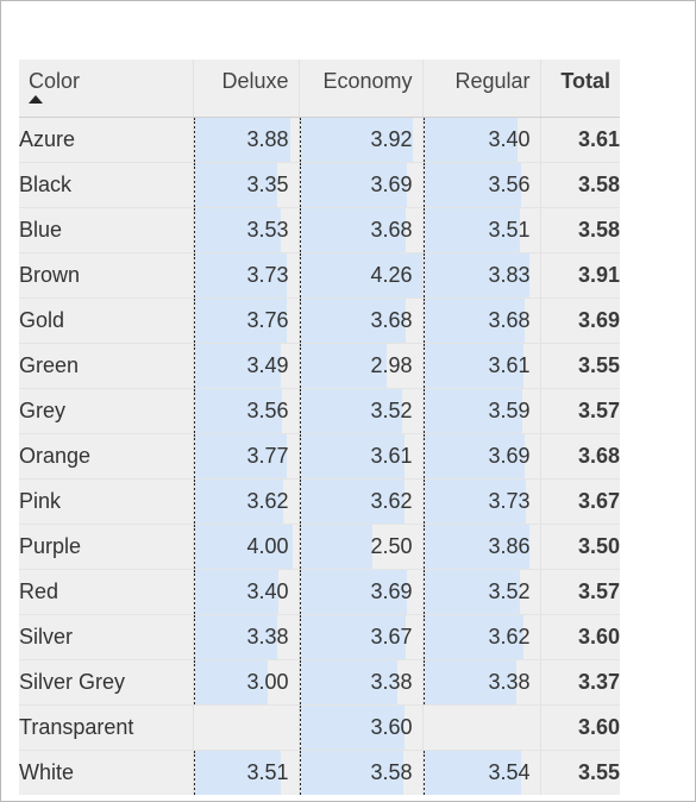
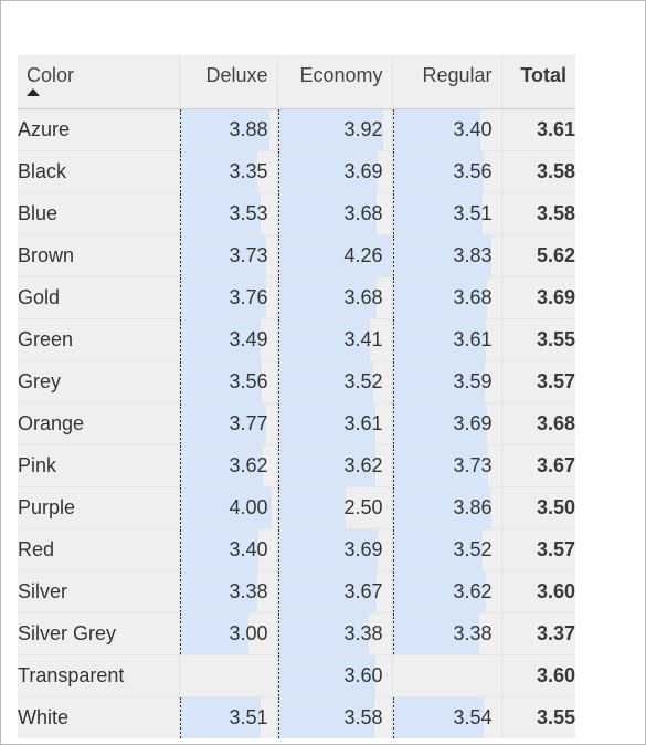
  Color	Deluxe	Economy	Regular	Total
  Azure	3.88	3.92	3.40	3.61
  Black	3.35	3.69	3.56	3.58
  Blue	3.53	3.68	3.51	3.58
- Brown	3.73	4.26	3.83	3.91
+ Brown	3.73	4.26	3.83	5.62
  Gold	3.76	3.68	3.68	3.69
- Green	3.49	2.98	3.61	3.55
+ Green	3.49	3.41	3.61	3.55
  Grey	3.56	3.52	3.59	3.57
  Orange	3.77	3.61	3.69	3.68
  Pink	3.62	3.62	3.73	3.67
  Purple	4.00	2.50	3.86	3.50
  Red	3.40	3.69	3.52	3.57
  Silver	3.38	3.67	3.62	3.60
  Silver Grey	3.00	3.38	3.38	3.37
  Transparent		3.60		3.60
  White	3.51	3.58	3.54	3.55
